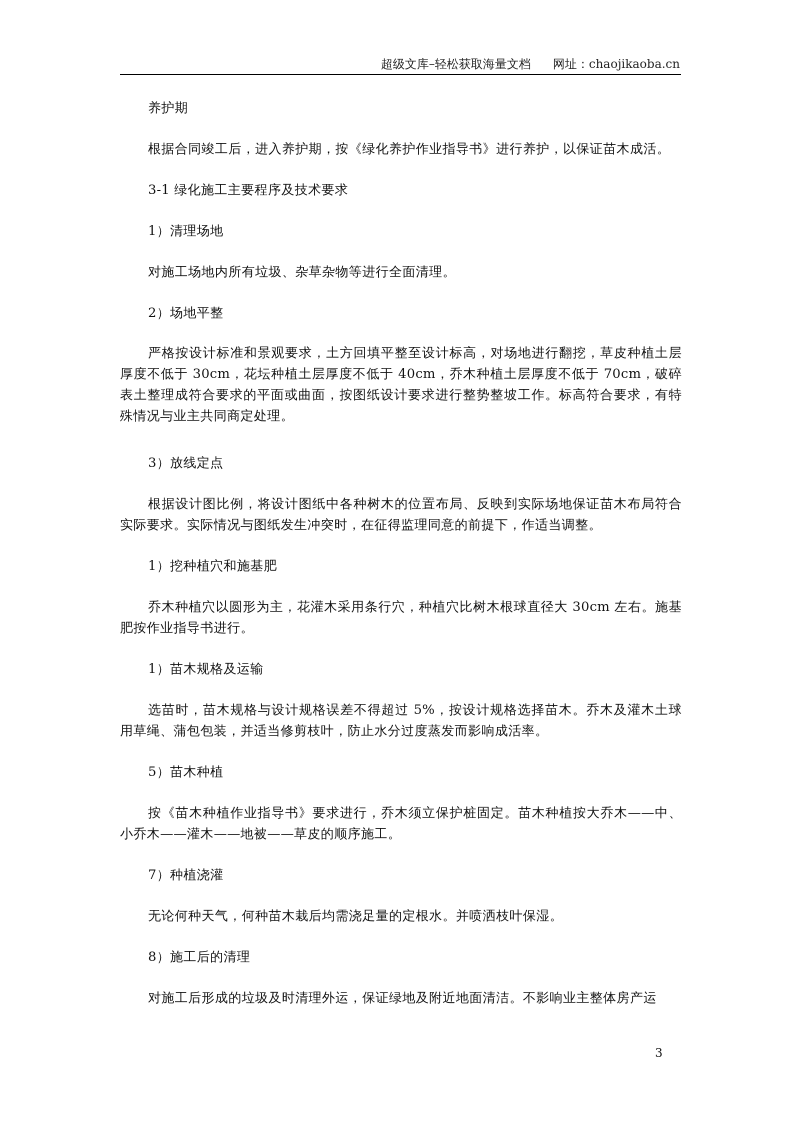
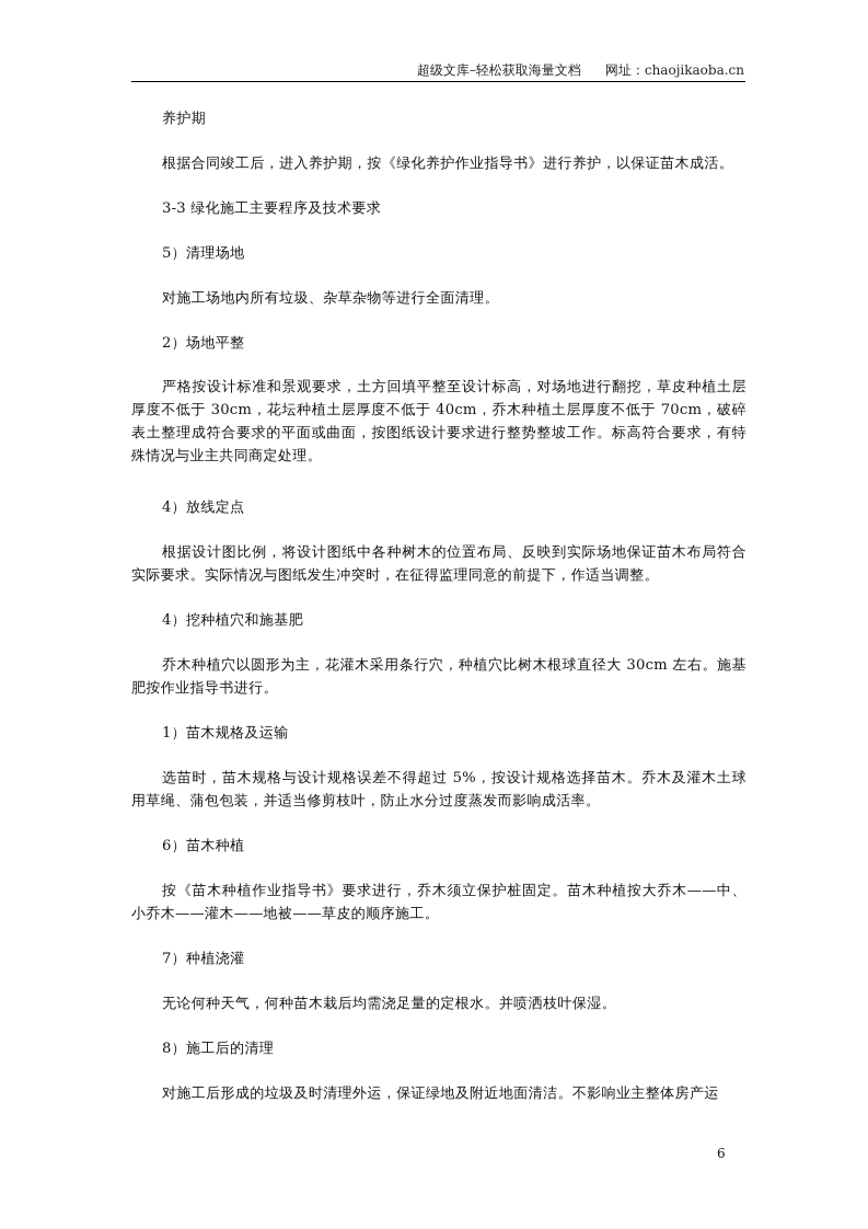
  超级文库–轻松获取海量文档 网址：chaojikaoba.cn
  养护期
  根据合同竣工后，进入养护期，按《绿化养护作业指导书》进行养护，以保证苗木成活。
- 3-1 绿化施工主要程序及技术要求
+ 3-3 绿化施工主要程序及技术要求
- 1）清理场地
+ 5）清理场地
  对施工场地内所有垃圾、杂草杂物等进行全面清理。
  2）场地平整
  严格按设计标准和景观要求，土方回填平整至设计标高，对场地进行翻挖，草皮种植土层厚度不低于 30cm，花坛种植土层厚度不低于 40cm，乔木种植土层厚度不低于 70cm，破碎表土整理成符合要求的平面或曲面，按图纸设计要求进行整势整坡工作。标高符合要求，有特殊情况与业主共同商定处理。
- 3）放线定点
+ 4）放线定点
  根据设计图比例，将设计图纸中各种树木的位置布局、反映到实际场地保证苗木布局符合实际要求。实际情况与图纸发生冲突时，在征得监理同意的前提下，作适当调整。
- 1）挖种植穴和施基肥
+ 4）挖种植穴和施基肥
  乔木种植穴以圆形为主，花灌木采用条行穴，种植穴比树木根球直径大 30cm 左右。施基肥按作业指导书进行。
  1）苗木规格及运输
  选苗时，苗木规格与设计规格误差不得超过 5%，按设计规格选择苗木。乔木及灌木土球用草绳、蒲包包装，并适当修剪枝叶，防止水分过度蒸发而影响成活率。
- 5）苗木种植
+ 6）苗木种植
  按《苗木种植作业指导书》要求进行，乔木须立保护桩固定。苗木种植按大乔木——中、小乔木——灌木——地被——草皮的顺序施工。
  7）种植浇灌
  无论何种天气，何种苗木栽后均需浇足量的定根水。并喷洒枝叶保湿。
  8）施工后的清理
  对施工后形成的垃圾及时清理外运，保证绿地及附近地面清洁。不影响业主整体房产运
- 3
+ 6
